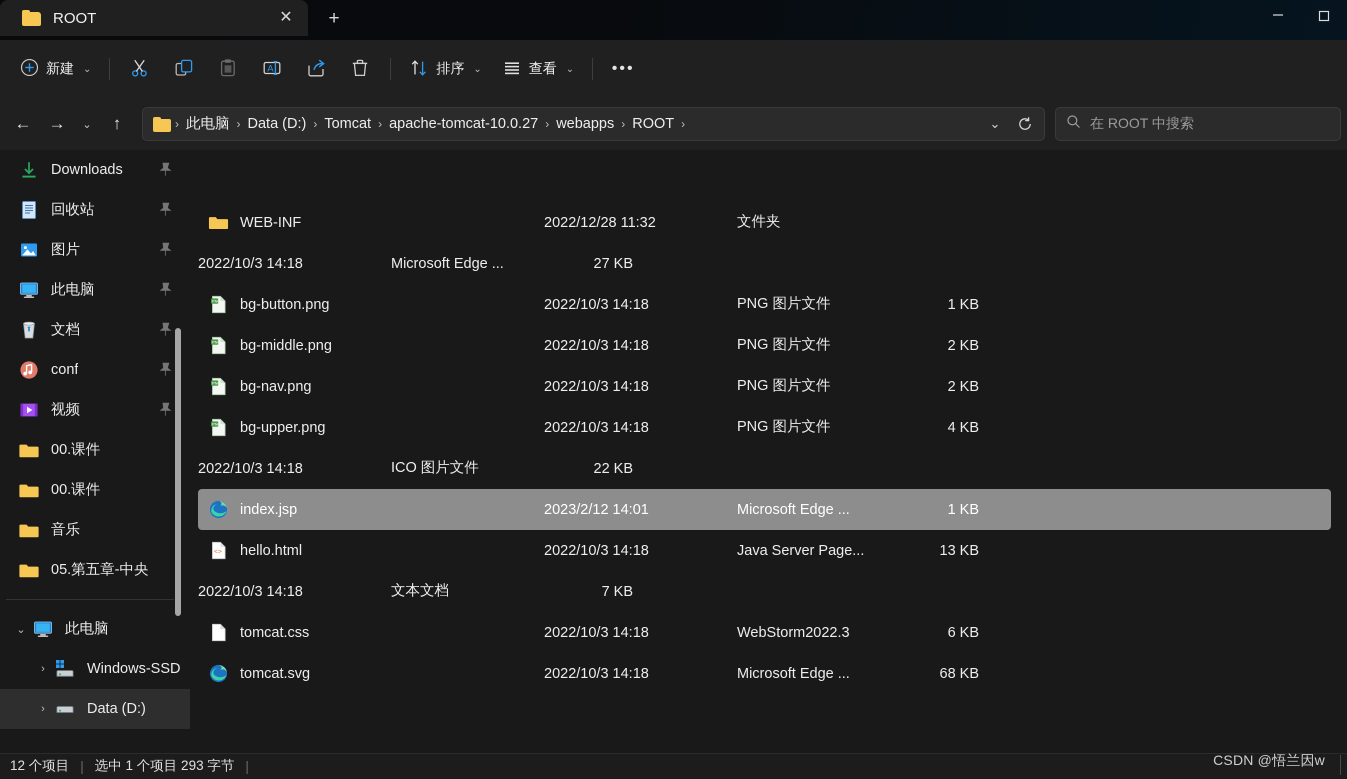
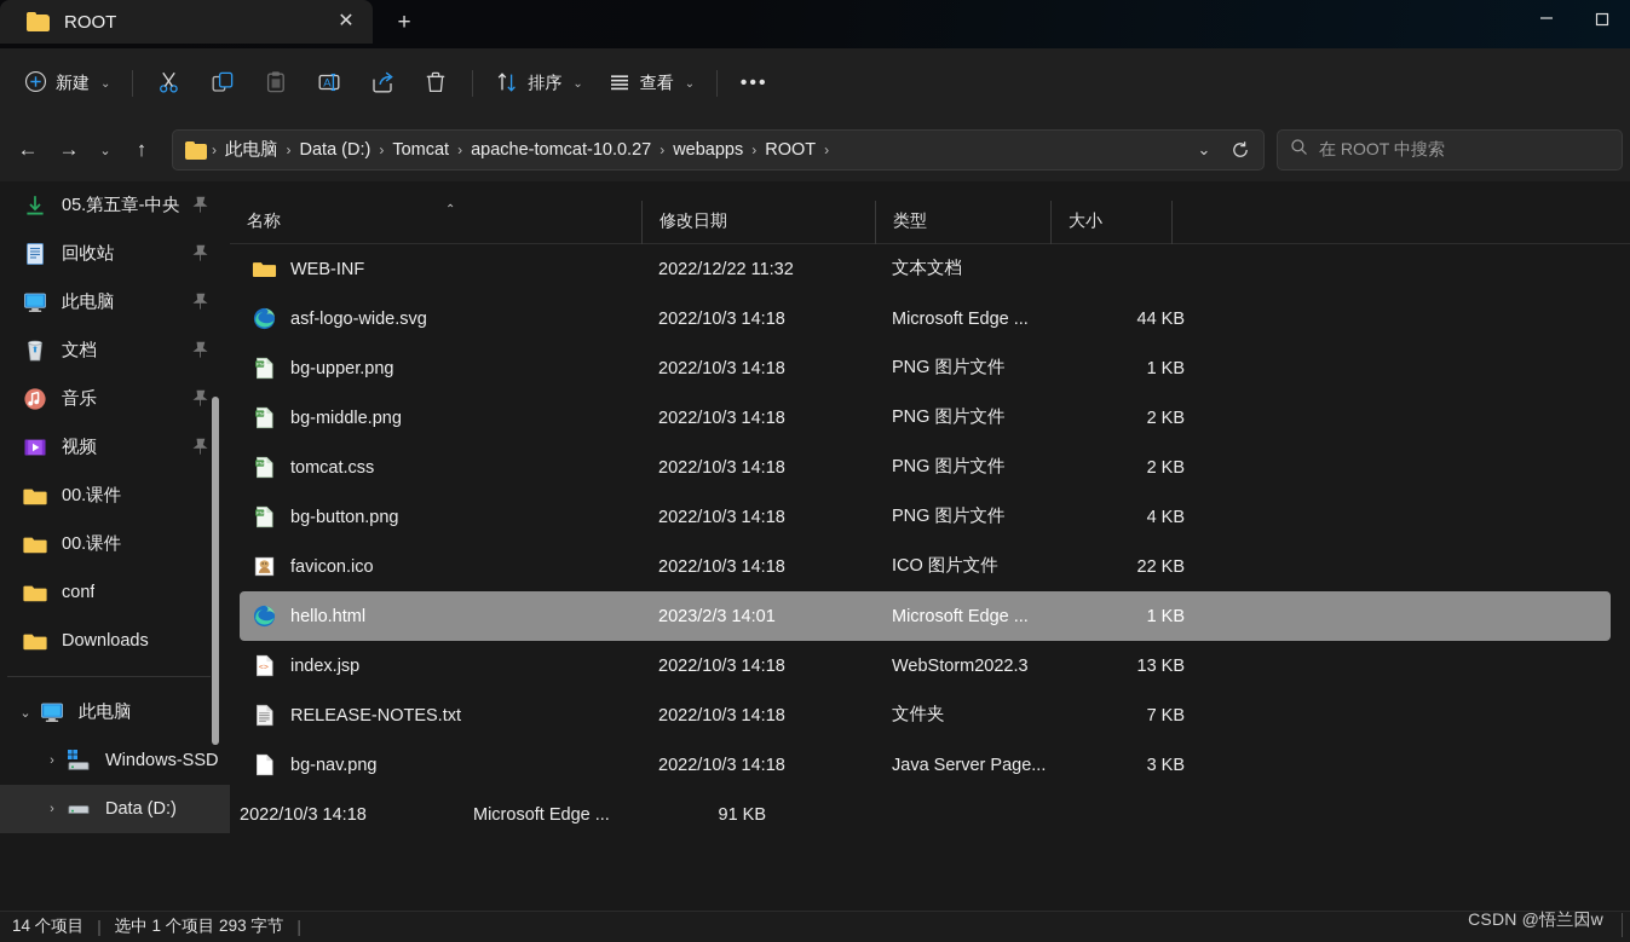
  ROOT
  ✕
  +
  新建
  ⌄
  A
  排序
  ⌄
  查看
  ⌄
  •••
  ←
  →
  ⌄
  ↑
  ›
  此电脑
  ›
  Data (D:)
  ›
  Tomcat
  ›
  apache-tomcat-10.0.27
  ›
  webapps
  ›
  ROOT
  ›
  ⌄
  在 ROOT 中搜索
- Downloads
+ 05.第五章-中央
  回收站
- 图片
  此电脑
  文档
- conf
+ 音乐
  视频
  00.课件
  00.课件
- 音乐
+ conf
- 05.第五章-中央
+ Downloads
  ⌄
  此电脑
  ›
  Windows-SSD
  ›
  Data (D:)
+ 名称
+ ⌃
+ 修改日期
+ 类型
+ 大小
  WEB-INF
- 2022/12/28 11:32
+ 2022/12/22 11:32
- 文件夹
+ 文本文档
+ asf-logo-wide.svg
  2022/10/3 14:18
  Microsoft Edge ...
- 27 KB
+ 44 KB
- bg-button.png
+ bg-upper.png
  2022/10/3 14:18
  PNG 图片文件
  1 KB
  bg-middle.png
  2022/10/3 14:18
  PNG 图片文件
  2 KB
- bg-nav.png
+ tomcat.css
  2022/10/3 14:18
  PNG 图片文件
  2 KB
- bg-upper.png
+ bg-button.png
  2022/10/3 14:18
  PNG 图片文件
  4 KB
+ favicon.ico
  2022/10/3 14:18
  ICO 图片文件
  22 KB
- index.jsp
+ hello.html
- 2023/2/12 14:01
+ 2023/2/3 14:01
  Microsoft Edge ...
  1 KB
  <>
- hello.html
+ index.jsp
  2022/10/3 14:18
- Java Server Page...
+ WebStorm2022.3
  13 KB
+ RELEASE-NOTES.txt
  2022/10/3 14:18
- 文本文档
+ 文件夹
  7 KB
- tomcat.css
+ bg-nav.png
  2022/10/3 14:18
- WebStorm2022.3
+ Java Server Page...
- 6 KB
+ 3 KB
- tomcat.svg
  2022/10/3 14:18
  Microsoft Edge ...
- 68 KB
+ 91 KB
- 12 个项目
+ 14 个项目
  |
  选中 1 个项目 293 字节
  |
  CSDN @悟兰因w
